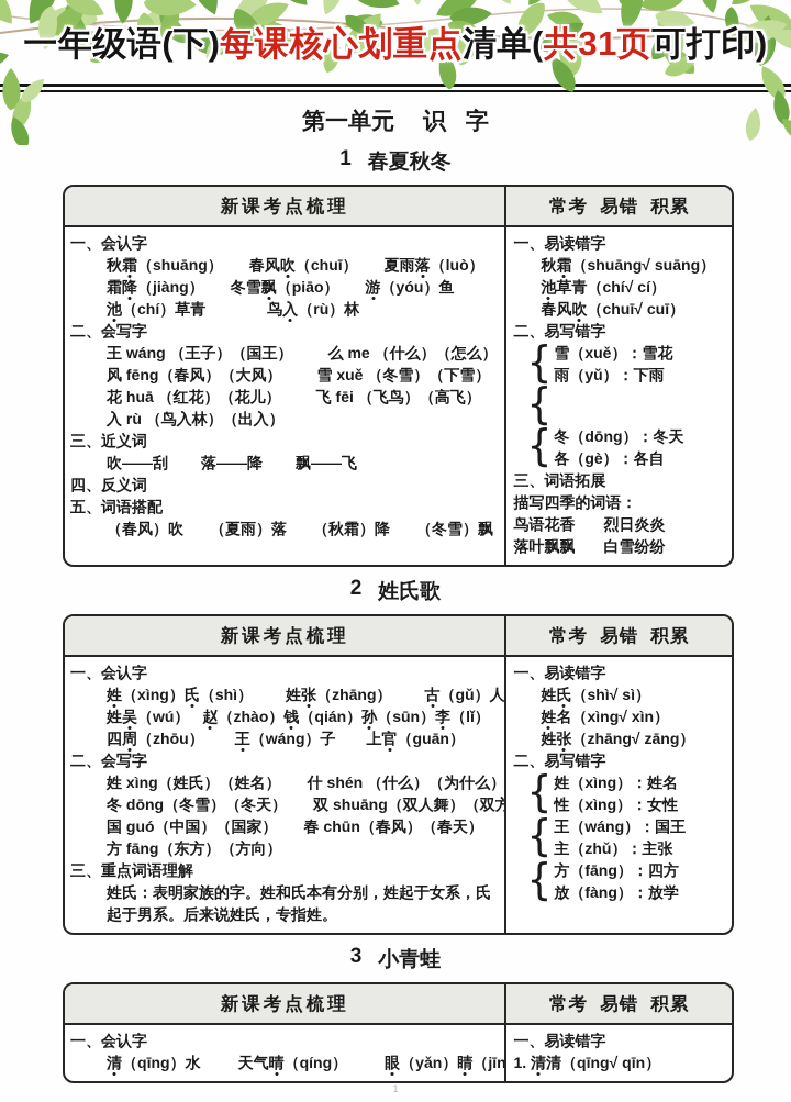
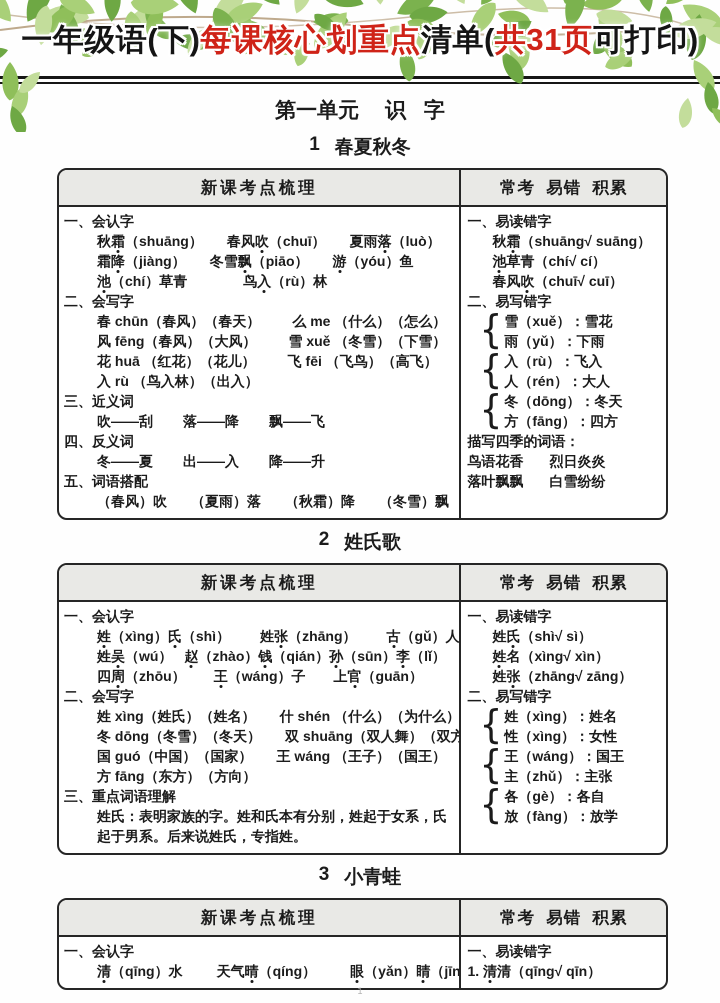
  一年级语(下)每课核心划重点清单(共31页可打印)
  第一单元
  识 字
  1
  春夏秋冬
  新课考点梳理
  常考 易错 积累
  一、会认字
  秋霜（shuāng）
  春风吹（chuī）
  夏雨落（luò）
  霜降（jiàng）
  冬雪飘（piāo）
  游（yóu）鱼
  池（chí）草青
  鸟入（rù）林
  二、会写字
- 王 wáng （王子）（国王）
+ 春 chūn（春风）（春天）
  么 me （什么）（怎么）
  风 fēng（春风）（大风）
  雪 xuě （冬雪）（下雪）
  花 huā （红花）（花儿）
  飞 fēi （飞鸟）（高飞）
  入 rù （鸟入林）（出入）
  三、近义词
  吹——刮
  落——降
  飘——飞
  四、反义词
+ 冬——夏
+ 出——入
+ 降——升
  五、词语搭配
  （春风）吹
  （夏雨）落
  （秋霜）降
  （冬雪）飘
  一、易读错字
  秋霜（shuāng√ suāng）
  池草青（chí√ cí）
  春风吹（chuī√ cuī）
  二、易写错字
  {
  雪（xuě）：雪花
  雨（yǔ）：下雨
  {
+ 入（rù）：飞入
+ 人（rén）：大人
  {
  冬（dōng）：冬天
- 各（gè）：各自
+ 方（fāng）：四方
- 三、词语拓展
  描写四季的词语：
  鸟语花香
  烈日炎炎
  落叶飘飘
  白雪纷纷
  2
  姓氏歌
  新课考点梳理
  常考 易错 积累
  一、会认字
  姓（xìng）氏（shì）
  姓张（zhāng）
  古（gǔ）人
  姓吴（wú）
  赵（zhào）钱（qián）孙（sūn）李（lǐ）
  四周（zhōu）
  王（wáng）子
  上官（guān）
  二、会写字
  姓 xìng（姓氏）（姓名）
  什 shén （什么）（为什么）
  冬 dōng（冬雪）（冬天）
  双 shuāng（双人舞）（双方
  国 guó（中国）（国家）
- 春 chūn（春风）（春天）
+ 王 wáng （王子）（国王）
  方 fāng（东方）（方向）
  三、重点词语理解
  姓氏：表明家族的字。姓和氏本有分别，姓起于女系，氏起于男系。后来说姓氏，专指姓。
  一、易读错字
  姓氏（shì√ sì）
  姓名（xìng√ xìn）
  姓张（zhāng√ zāng）
  二、易写错字
  {
  姓（xìng）：姓名
  性（xìng）：女性
  {
  王（wáng）：国王
  主（zhǔ）：主张
  {
- 方（fāng）：四方
+ 各（gè）：各自
  放（fàng）：放学
  3
  小青蛙
  新课考点梳理
  常考 易错 积累
  一、会认字
  清（qīng）水
  天气晴（qíng）
  眼（yǎn）睛（jīn
  一、易读错字
  1. 清清（qīng√ qīn）
  1
